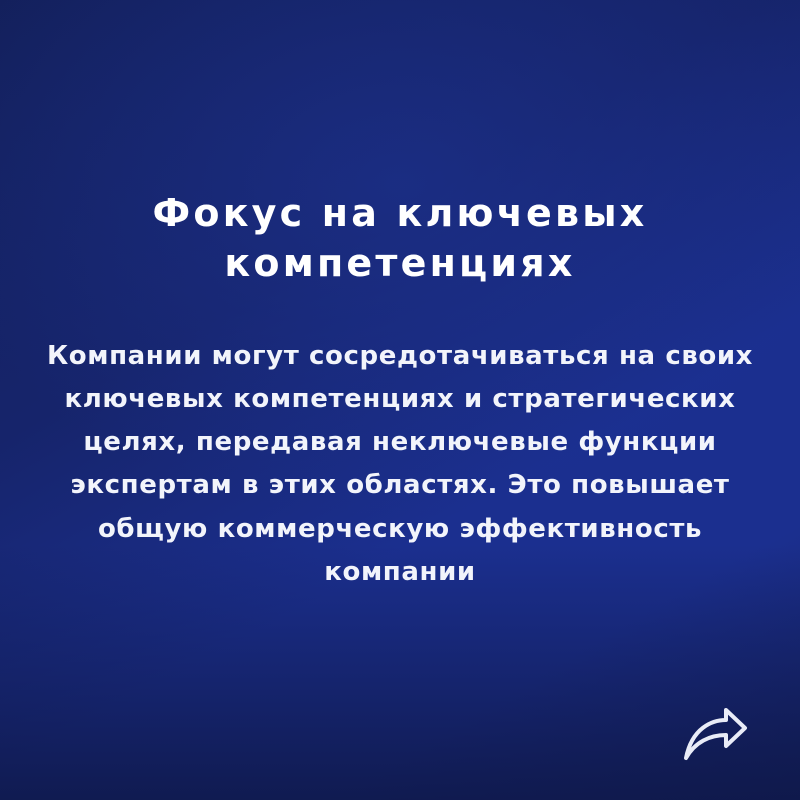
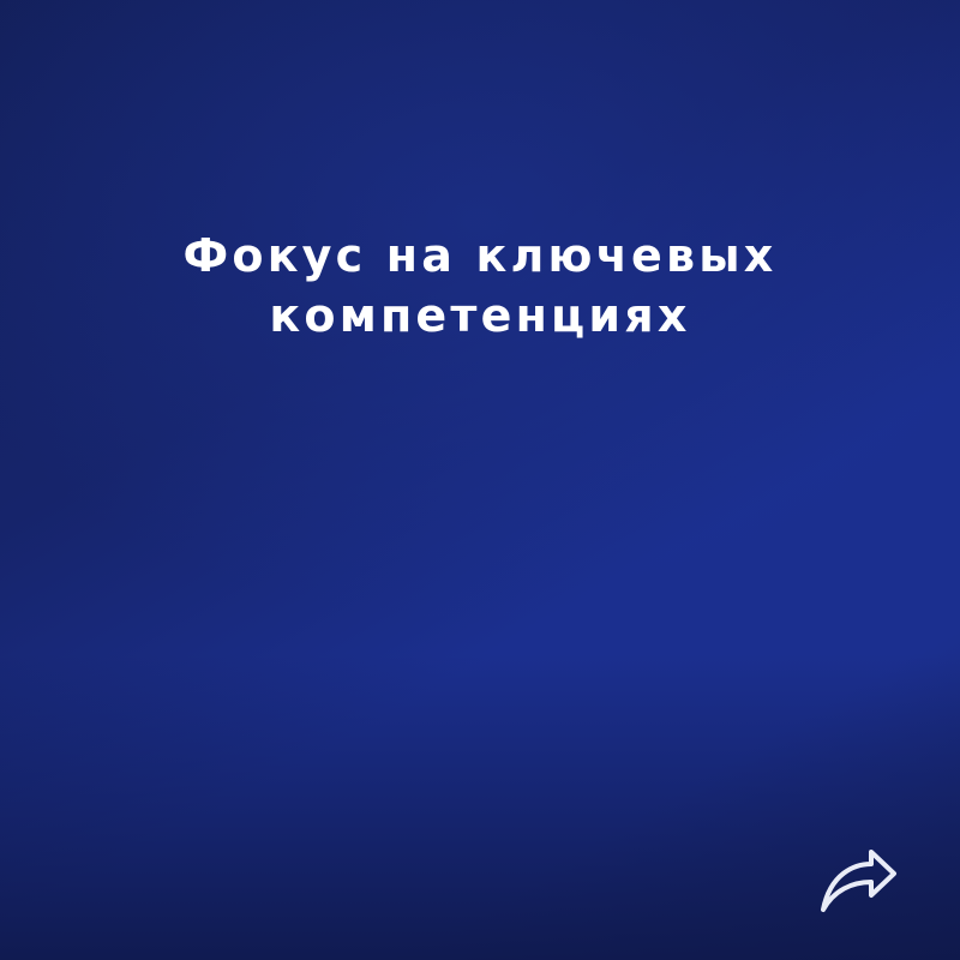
  Фокус на ключевых компетенциях
- Компании могут сосредотачиваться на своих ключевых компетенциях и стратегических целях, передавая неключевые функции экспертам в этих областях. Это повышает общую коммерческую эффективность компании
